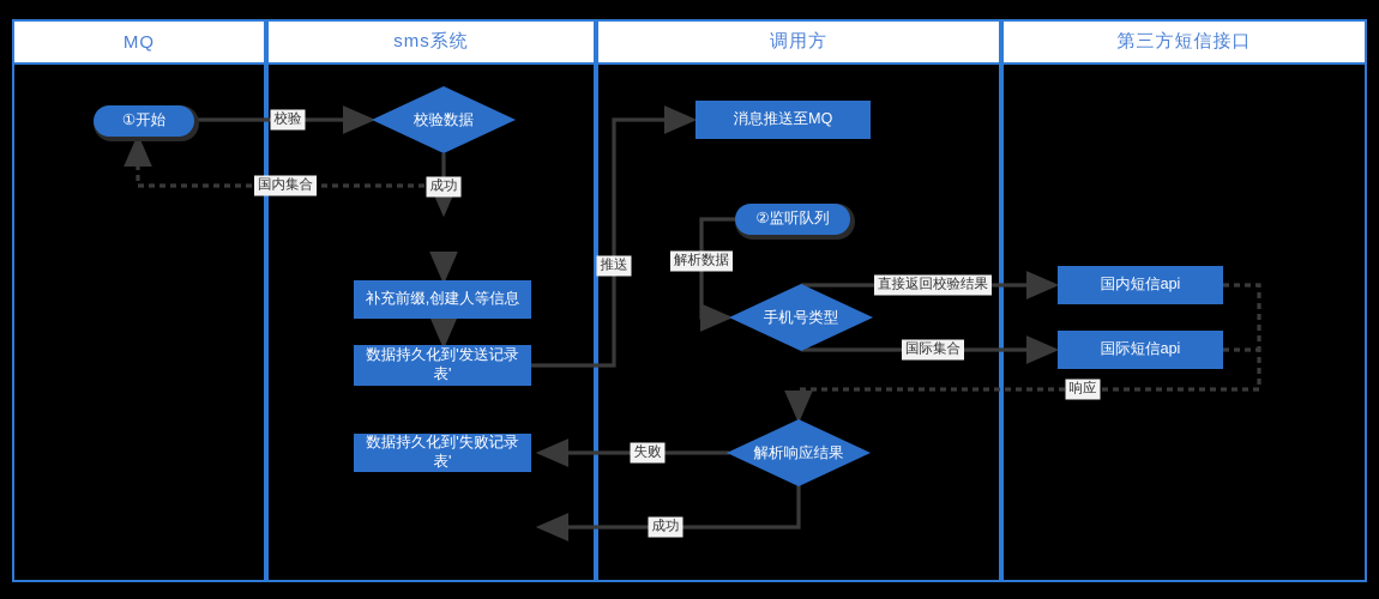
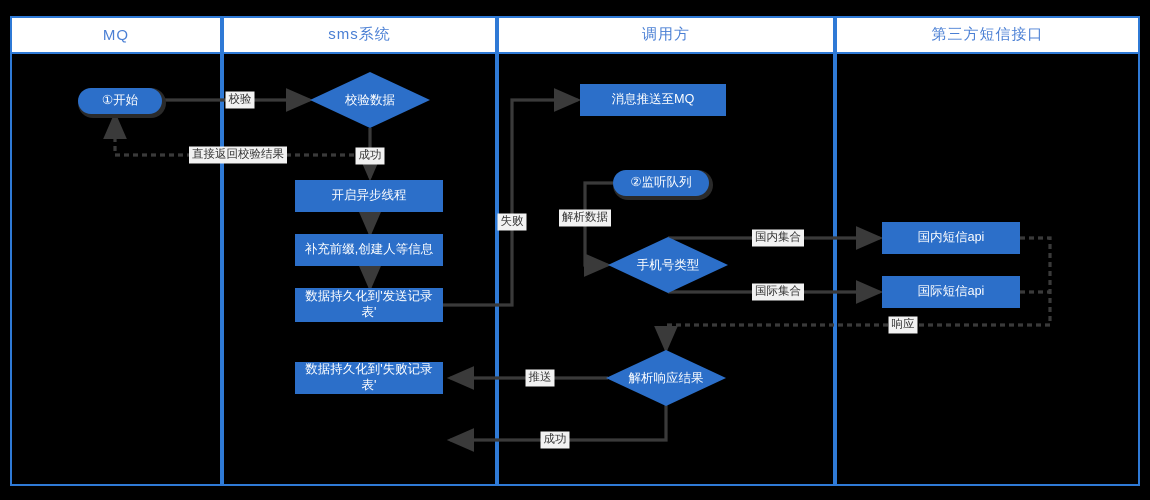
  MQ
  sms系统
  调用方
  第三方短信接口
  ①开始
  校验数据
+ 开启异步线程
  补充前缀,创建人等信息
  数据持久化到'发送记录表'
  数据持久化到'失败记录表'
  消息推送至MQ
  ②监听队列
  手机号类型
  解析响应结果
  国内短信api
  国际短信api
  校验
- 国内集合
+ 直接返回校验结果
  成功
- 推送
+ 失败
  解析数据
- 直接返回校验结果
+ 国内集合
  国际集合
  响应
- 失败
+ 推送
  成功
